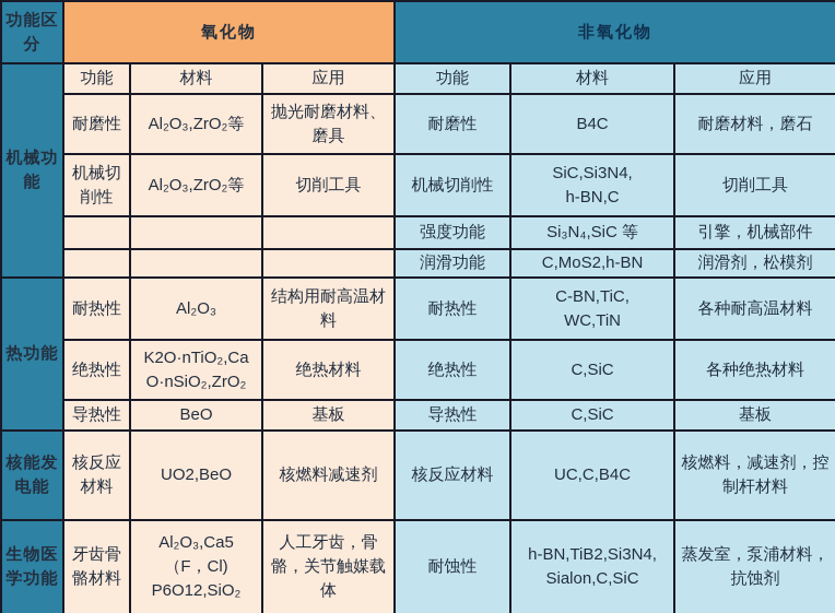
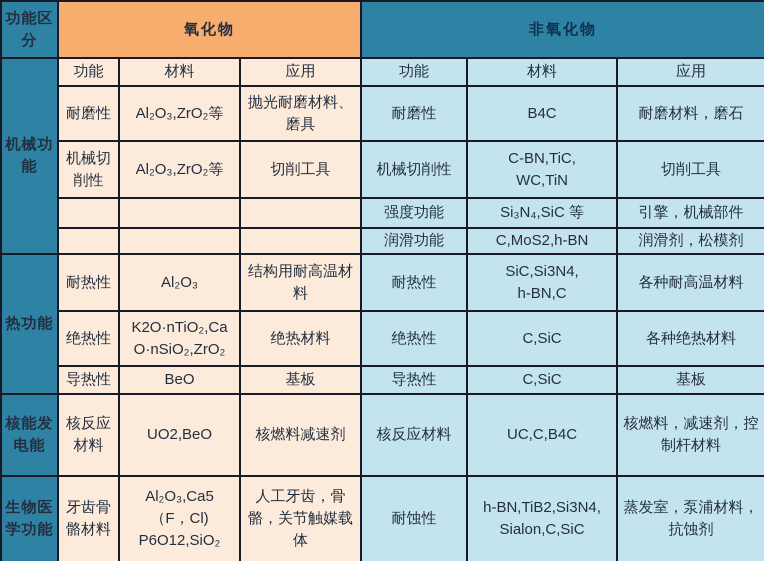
  功能区分	氧化物	非氧化物
  机械功能	功能	材料	应用	功能	材料	应用
  耐磨性	Al₂O₃,ZrO₂等	抛光耐磨材料、磨具	耐磨性	B4C	耐磨材料，磨石
- 机械切削性	Al₂O₃,ZrO₂等	切削工具	机械切削性	SiC,Si3N4, h-BN,C	切削工具
+ 机械切削性	Al₂O₃,ZrO₂等	切削工具	机械切削性	C-BN,TiC, WC,TiN	切削工具
  			强度功能	Si₃N₄,SiC 等	引擎，机械部件
  			润滑功能	C,MoS2,h-BN	润滑剂，松模剂
- 热功能	耐热性	Al₂O₃	结构用耐高温材料	耐热性	C-BN,TiC, WC,TiN	各种耐高温材料
+ 热功能	耐热性	Al₂O₃	结构用耐高温材料	耐热性	SiC,Si3N4, h-BN,C	各种耐高温材料
  绝热性	K2O·nTiO₂,Ca O·nSiO₂,ZrO₂	绝热材料	绝热性	C,SiC	各种绝热材料
  导热性	BeO	基板	导热性	C,SiC	基板
  核能发电能	核反应材料	UO2,BeO	核燃料减速剂	核反应材料	UC,C,B4C	核燃料，减速剂，控制杆材料
  生物医学功能	牙齿骨骼材料	Al₂O₃,Ca5 （F，Cl) P6O12,SiO₂	人工牙齿，骨骼，关节触媒载体	耐蚀性	h-BN,TiB2,Si3N4, Sialon,C,SiC	蒸发室，泵浦材料，抗蚀剂
